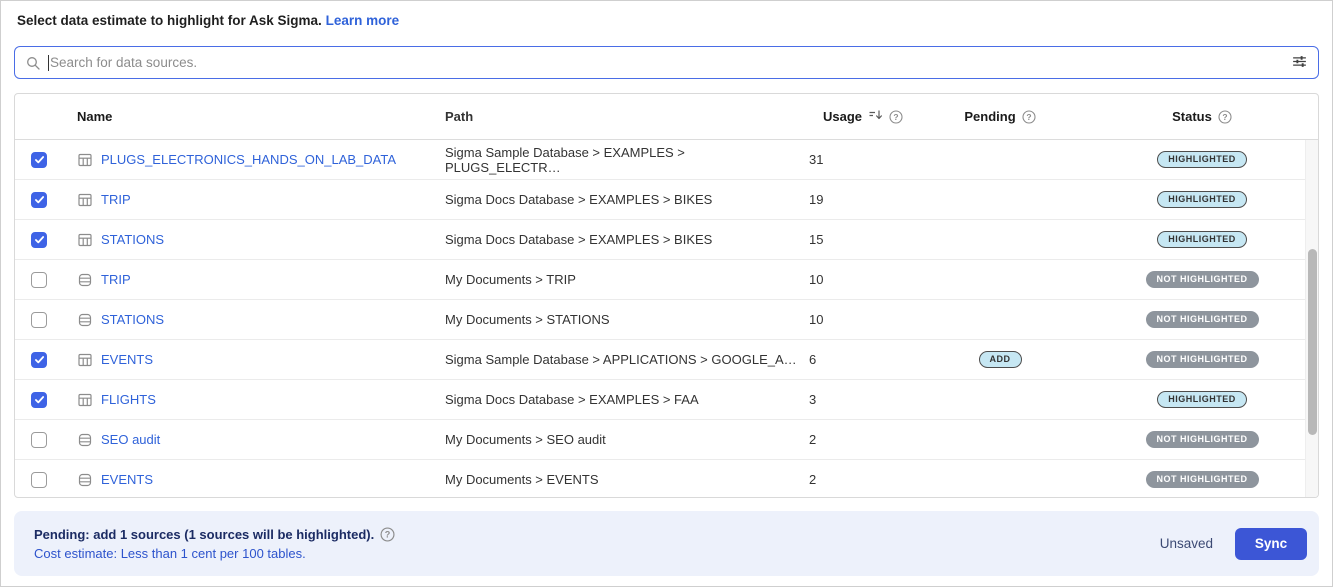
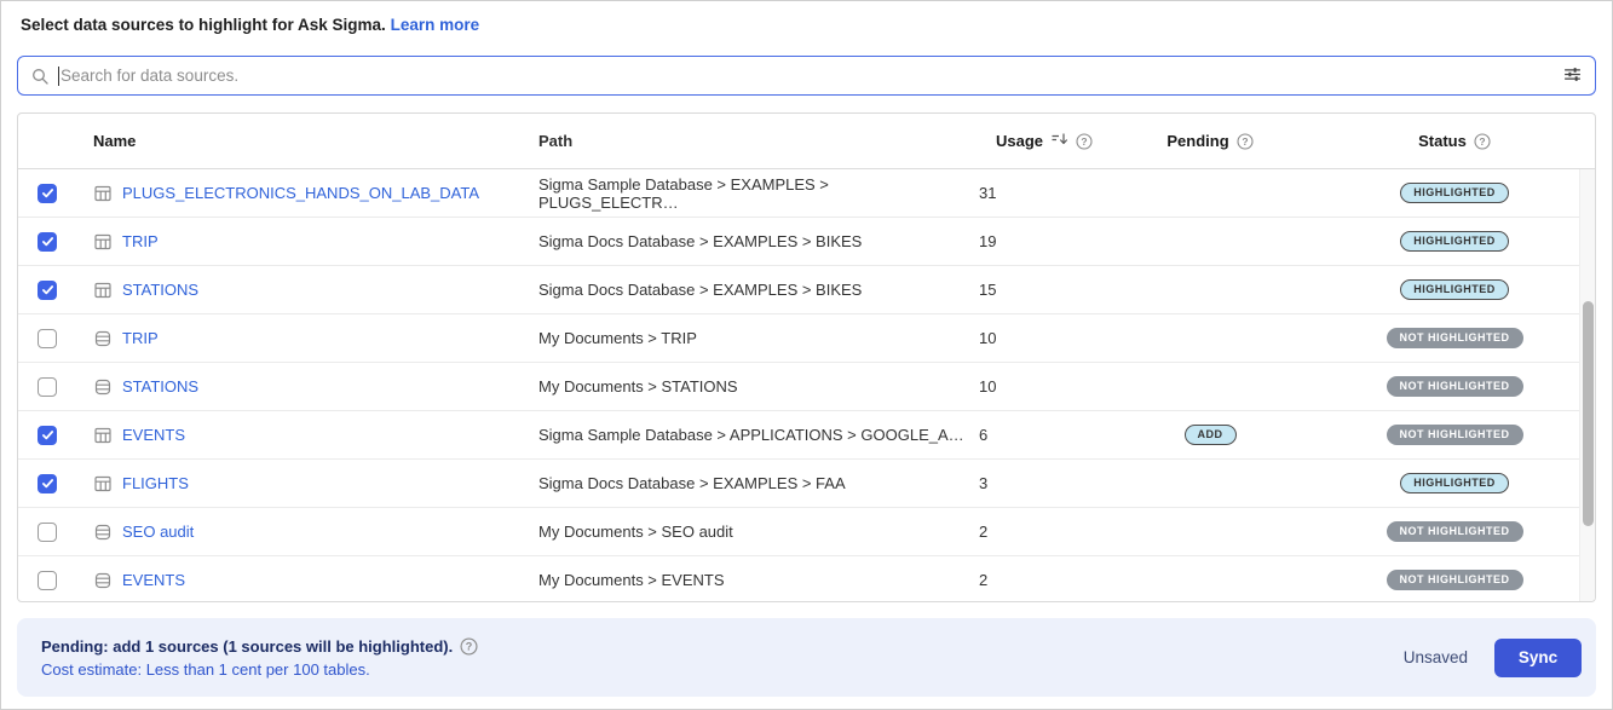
- Select data estimate to highlight for Ask Sigma. Learn more
+ Select data sources to highlight for Ask Sigma. Learn more
  Search for data sources.
  Name
  Path
  Usage
  ?
  Pending
  ?
  Status
  ?
  PLUGS_ELECTRONICS_HANDS_ON_LAB_DATA
  Sigma Sample Database > EXAMPLES > PLUGS_ELECTR…
  31
  HIGHLIGHTED
  TRIP
  Sigma Docs Database > EXAMPLES > BIKES
  19
  HIGHLIGHTED
  STATIONS
  Sigma Docs Database > EXAMPLES > BIKES
  15
  HIGHLIGHTED
  TRIP
  My Documents > TRIP
  10
  NOT HIGHLIGHTED
  STATIONS
  My Documents > STATIONS
  10
  NOT HIGHLIGHTED
  EVENTS
  Sigma Sample Database > APPLICATIONS > GOOGLE_A…
  6
  ADD
  NOT HIGHLIGHTED
  FLIGHTS
  Sigma Docs Database > EXAMPLES > FAA
  3
  HIGHLIGHTED
  SEO audit
  My Documents > SEO audit
  2
  NOT HIGHLIGHTED
  EVENTS
  My Documents > EVENTS
  2
  NOT HIGHLIGHTED
  Pending: add 1 sources (1 sources will be highlighted).
  ?
  Cost estimate: Less than 1 cent per 100 tables.
  Unsaved
  Sync
